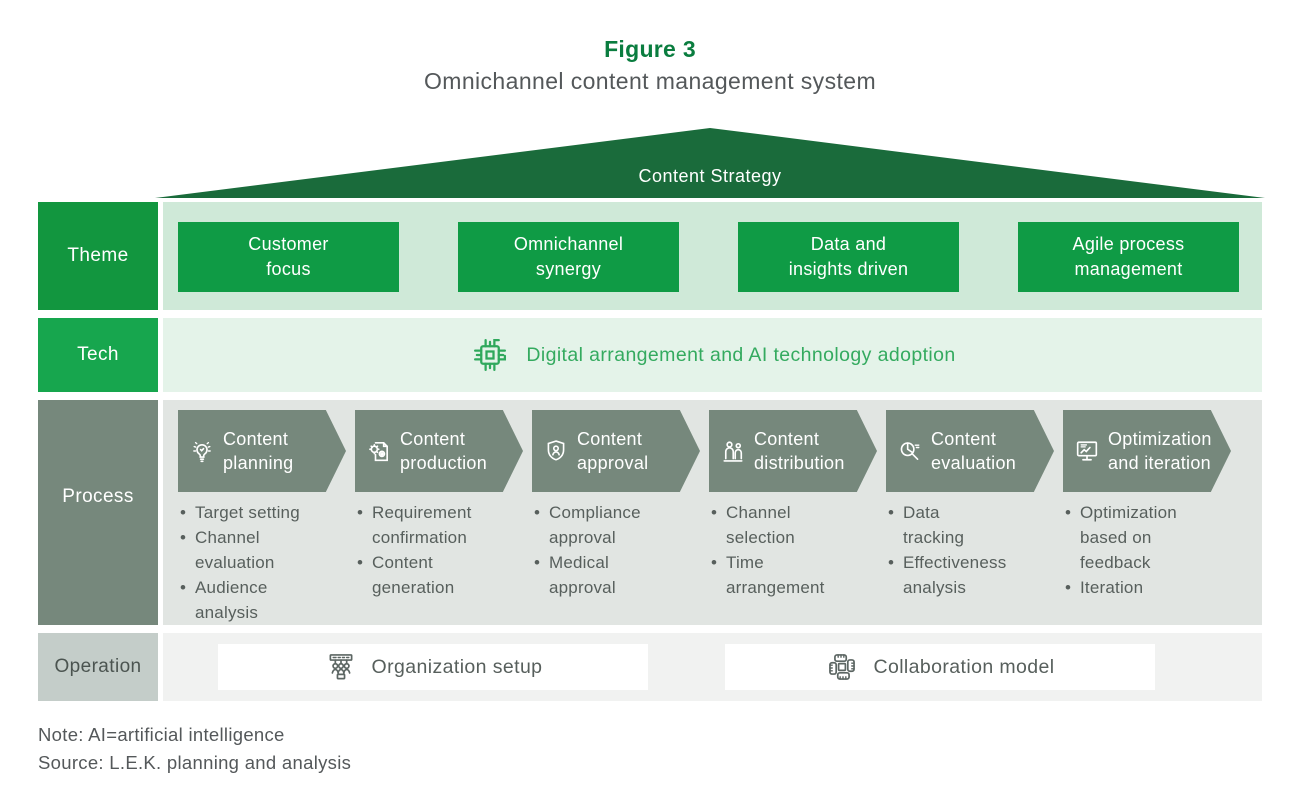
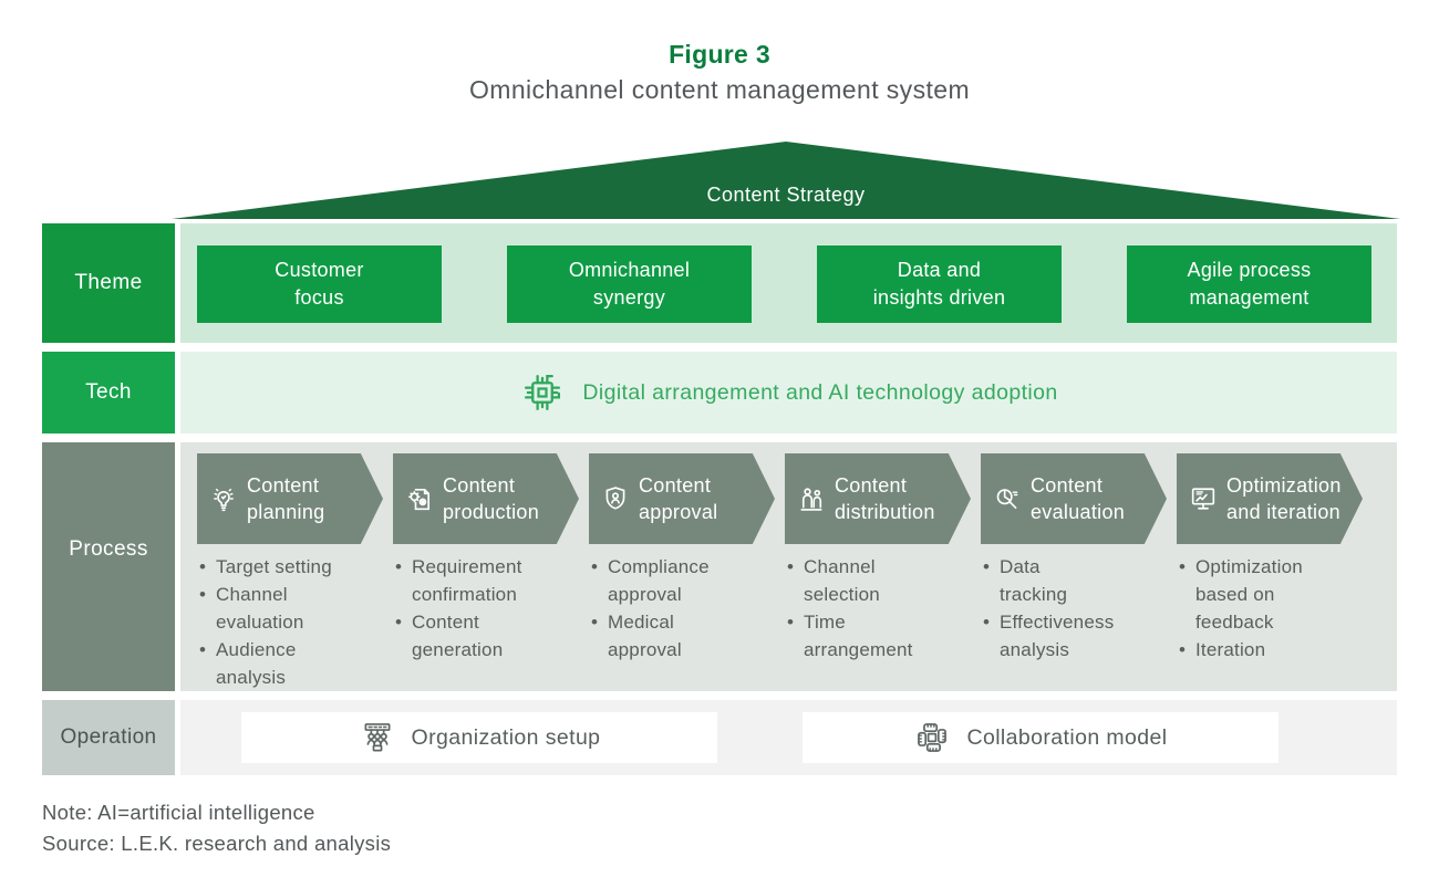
  Figure 3
  Omnichannel content management system
  Content Strategy
  Theme
  Customer
  focus
  Omnichannel
  synergy
  Data and
  insights driven
  Agile process
  management
  Tech
  Digital arrangement and AI technology adoption
  Process
  Content
  planning
  Target setting
  Channel
  evaluation
  Audience
  analysis
  Content
  production
  Requirement
  confirmation
  Content
  generation
  Content
  approval
  Compliance
  approval
  Medical
  approval
  Content
  distribution
  Channel
  selection
  Time
  arrangement
  Content
  evaluation
  Data
  tracking
  Effectiveness
  analysis
  Optimization
  and iteration
  Optimization
  based on
  feedback
  Iteration
  Operation
  Organization setup
  Collaboration model
  Note: AI=artificial intelligence
- Source: L.E.K. planning and analysis
+ Source: L.E.K. research and analysis
